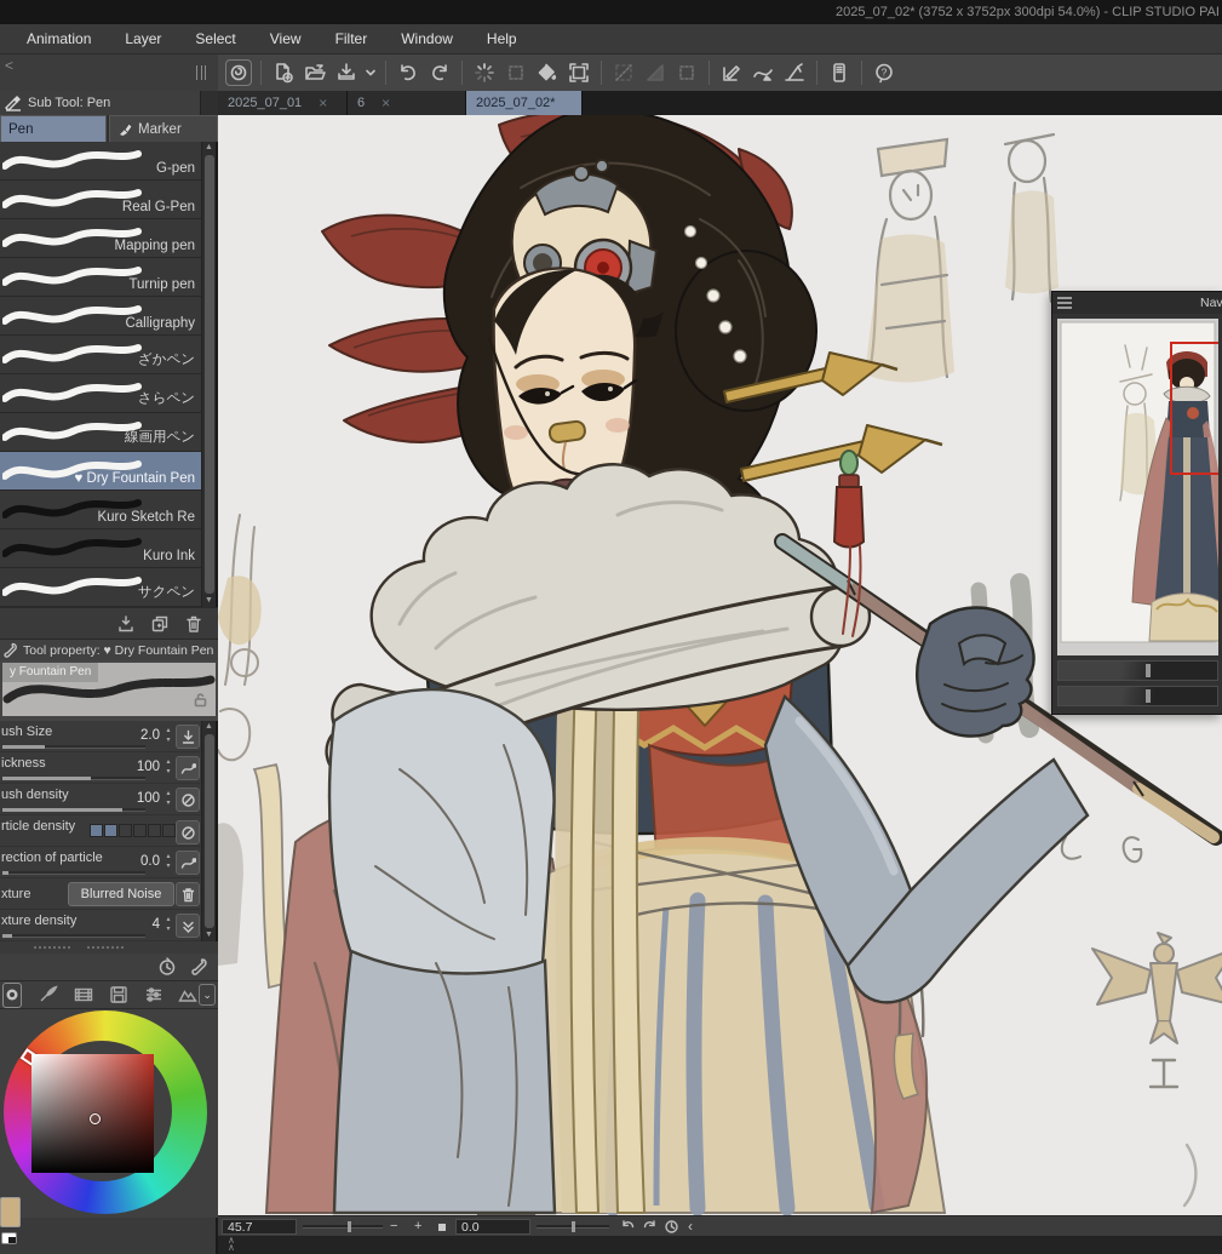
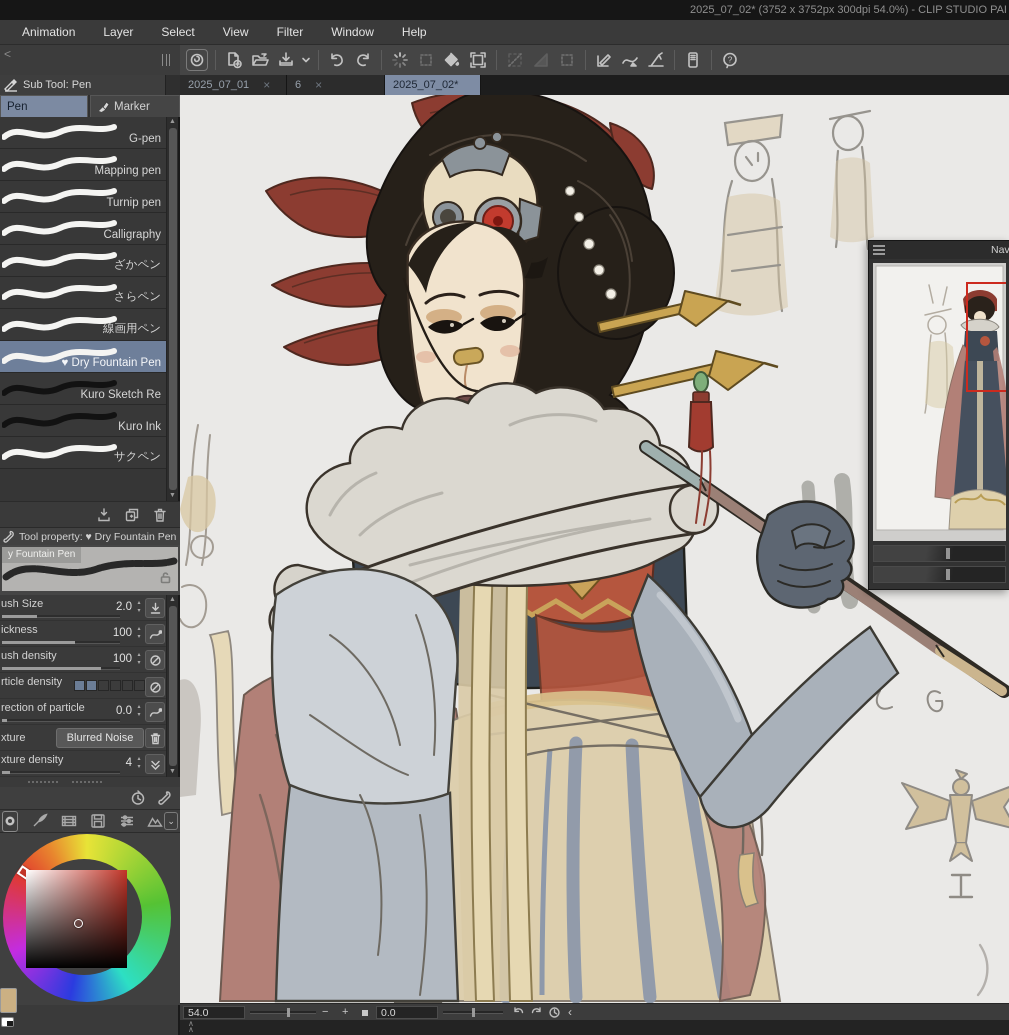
  2025_07_02* (3752 x 3752px 300dpi 54.0%) - CLIP STUDIO PAI
  Animation
  Layer
  Select
  View
  Filter
  Window
  Help
  <
  ?
  Sub Tool: Pen
  2025_07_01
  ×
  6
  ×
  2025_07_02*
  Pen
  Marker
  G-pen
- Real G-Pen
  Mapping pen
  Turnip pen
  Calligraphy
  ざかペン
  さらペン
  線画用ペン
  ♥ Dry Fountain Pen
  Kuro Sketch Re
  Kuro Ink
  サクペン
  Tool property: ♥ Dry Fountain Pen
  y Fountain Pen
  ush Size
  2.0
  ickness
  100
  ush density
  100
  rticle density
  rection of particle
  0.0
  xture
  Blurred Noise
  xture density
  4
  ⌄
- 45.7
+ 54.0
  −
  +
  0.0
  ‹
  ∧
  ∧
